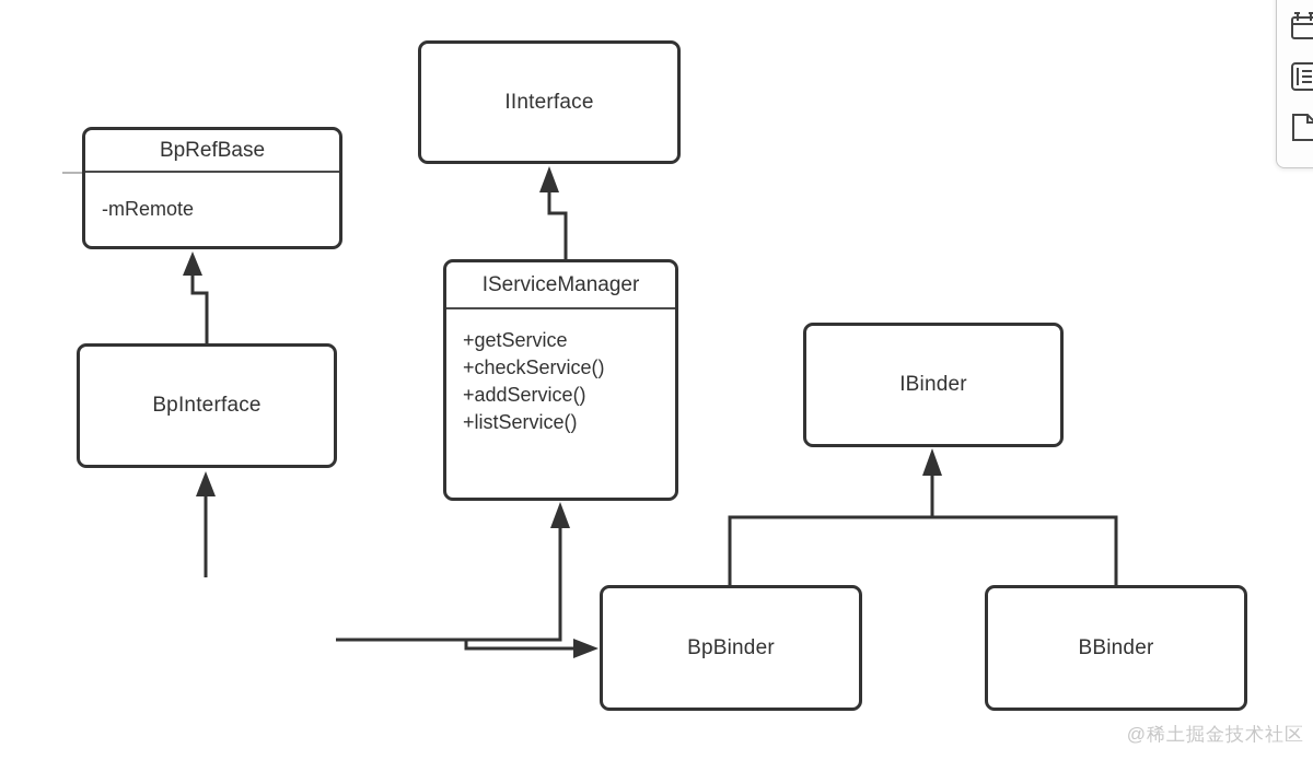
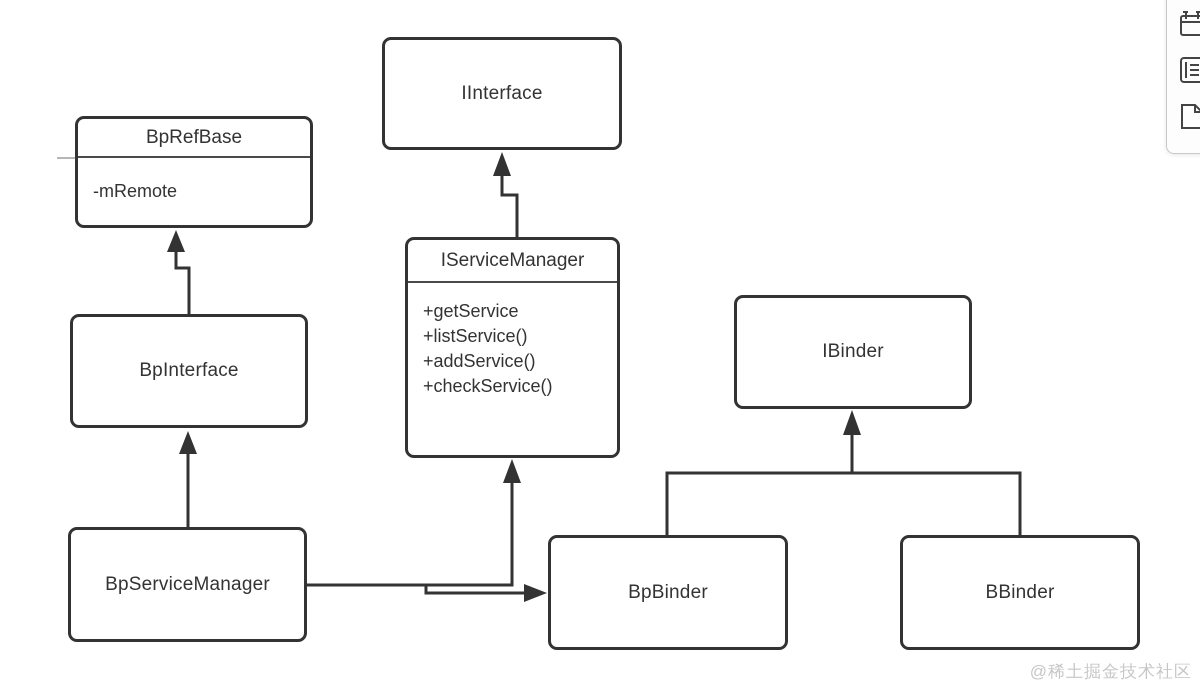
  IInterface
  BpRefBase
  -mRemote
  IServiceManager
  +getService
- +checkService()
+ +listService()
  +addService()
- +listService()
+ +checkService()
  IBinder
  BpInterface
+ BpServiceManager
  BpBinder
  BBinder
  @稀土掘金技术社区
